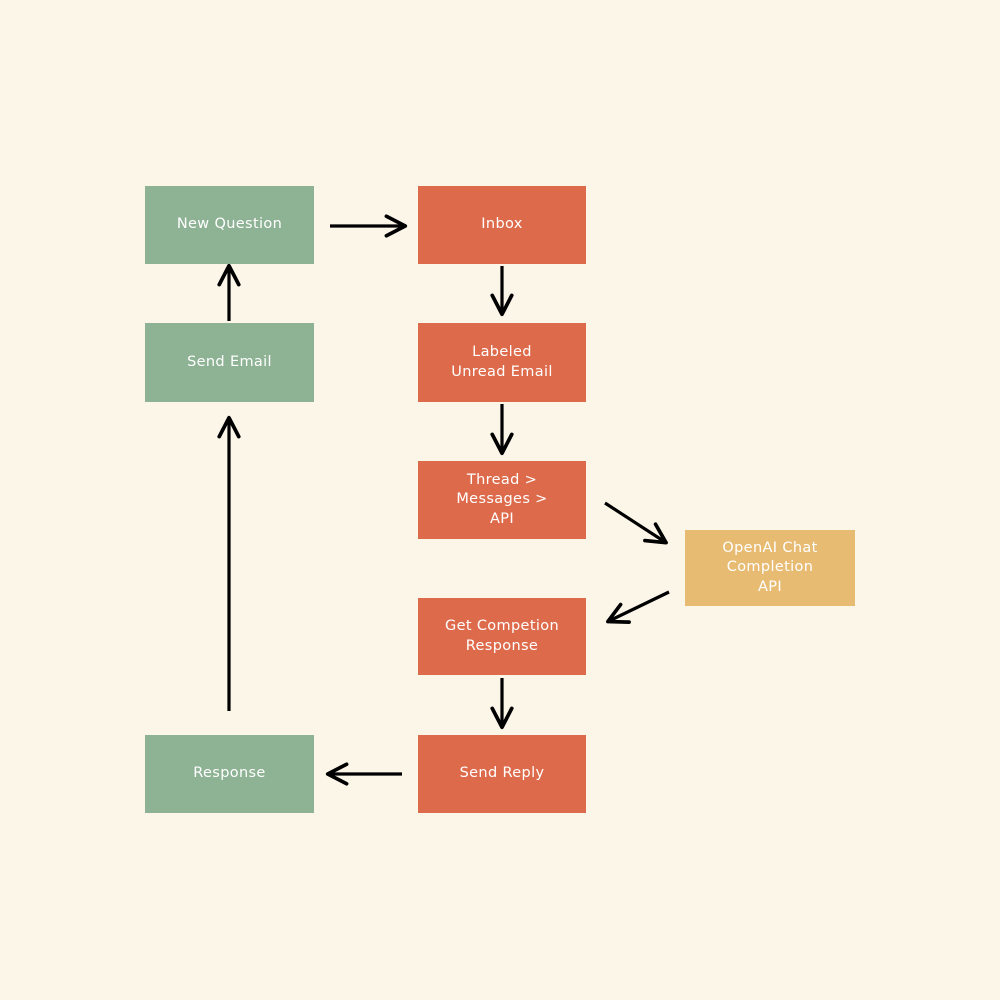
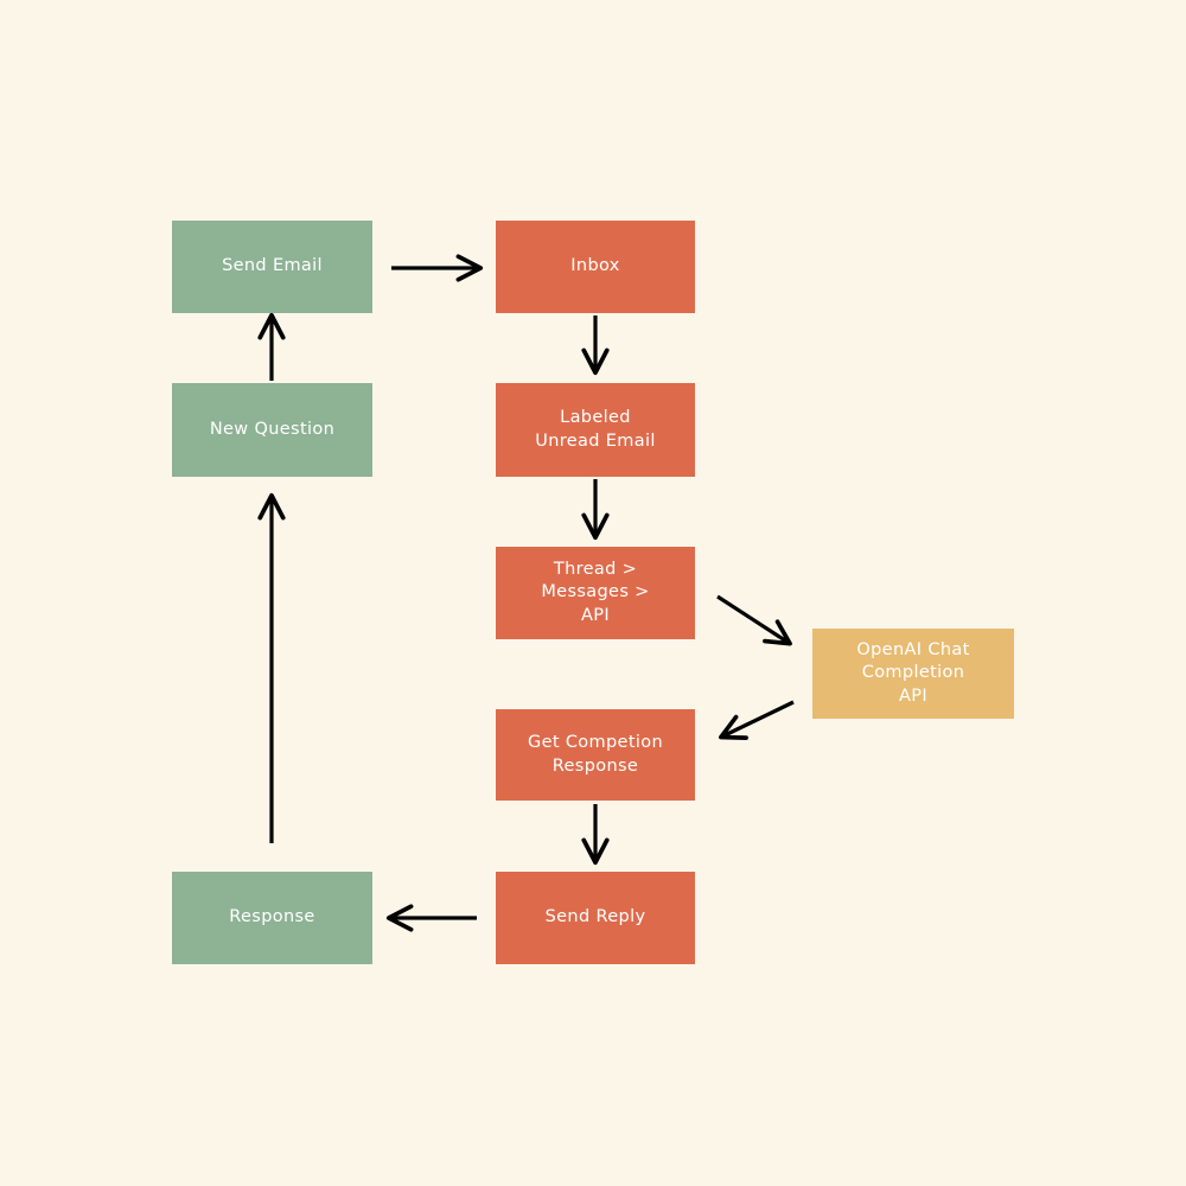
- New Question
+ Send Email
  Inbox
- Send Email
+ New Question
  Labeled
  Unread Email
  Thread >
  Messages >
  API
  OpenAI Chat
  Completion
  API
  Get Competion
  Response
  Response
  Send Reply
